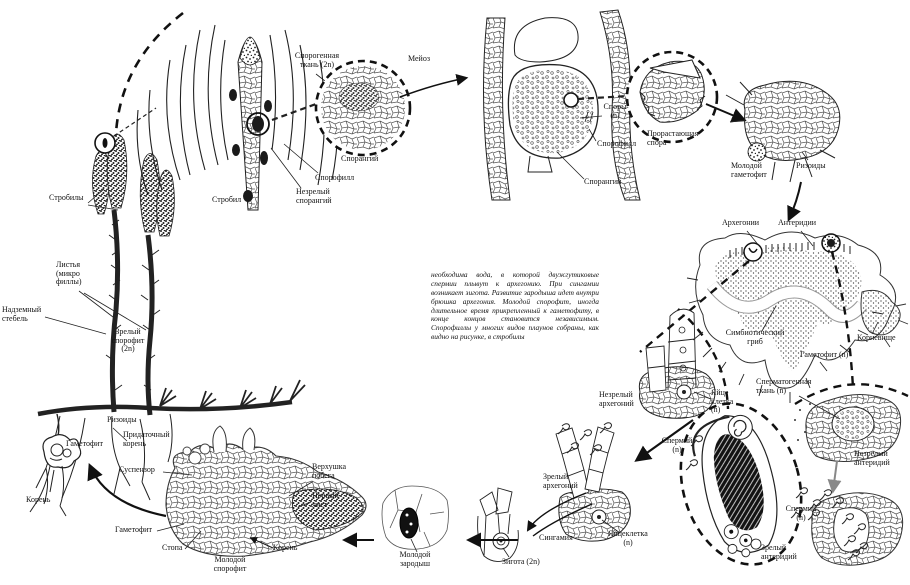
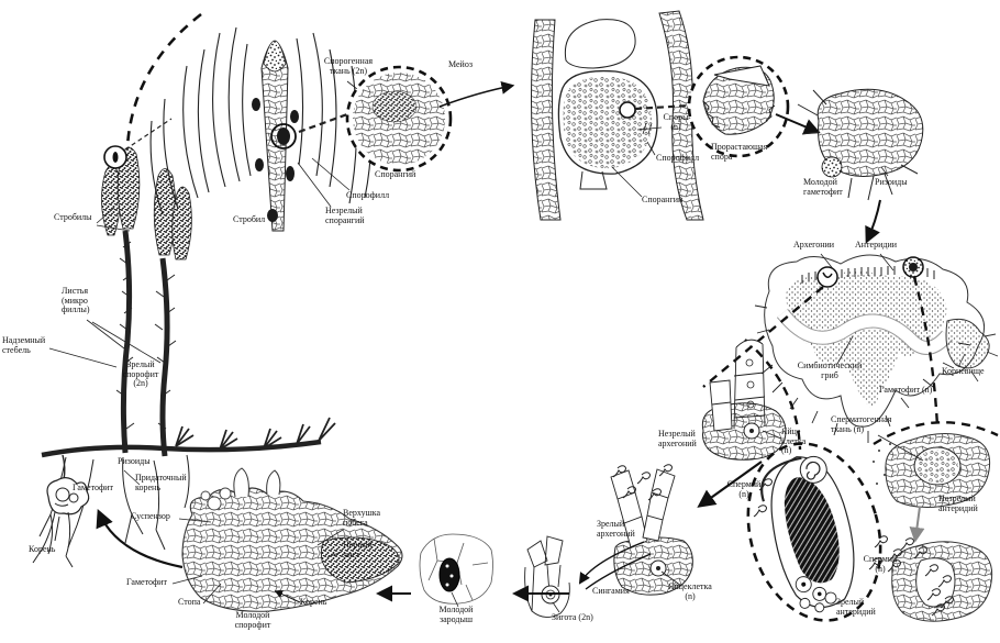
  Спорогенная
  ткань (2n)
  Мейоз
  Спорангий
  Спорофилл
  Незрелый
  спорангий
  Стробил
  Споры
  (n)
  Спорофилл
  Спорангий
  Прорастающая
  спора
  Молодой
  гаметофит
  Ризоиды
  Архегонии
  Антеридии
  Симбиотический
  гриб
  Гаметофит (n)
  Корневище
  Сперматогенная
  ткань (n)
  Незрелый
  антеридий
  Спермий
  (n)
  Зрелый
  антеридий
  Спермий
  (n)
  Незрелый
  архегоний
  Яйце
  клетка
  (n)
  Зрелый
  архегоний
  Яйцеклетка
  (n)
  Сингамия
  Зигота (2n)
  Молодой
  зародыш
  Верхушка
  побега
  Первый
  лист
  Корень
  Молодой
  спорофит
  Стопа
  Гаметофит
  Суспензор
  Стробилы
  Листья
  (микро
  филлы)
  Надземный
  стебель
  Зрелый
  спорофит
  (2n)
  Ризоиды
  Придаточный
  корень
  Гаметофит
  Корень
- необходима вода, в которой двужгутиковые спермии плывут к архегонию. При сингамии возникает зигота. Развитие зародыша идет внутри брюшка архегония. Молодой спорофит, иногда длительное время прикрепленный к гаметофиту, в конце концов становится независимым. Спорофиллы у многих видов плаунов собраны, как видно на рисунке, в стробилы
